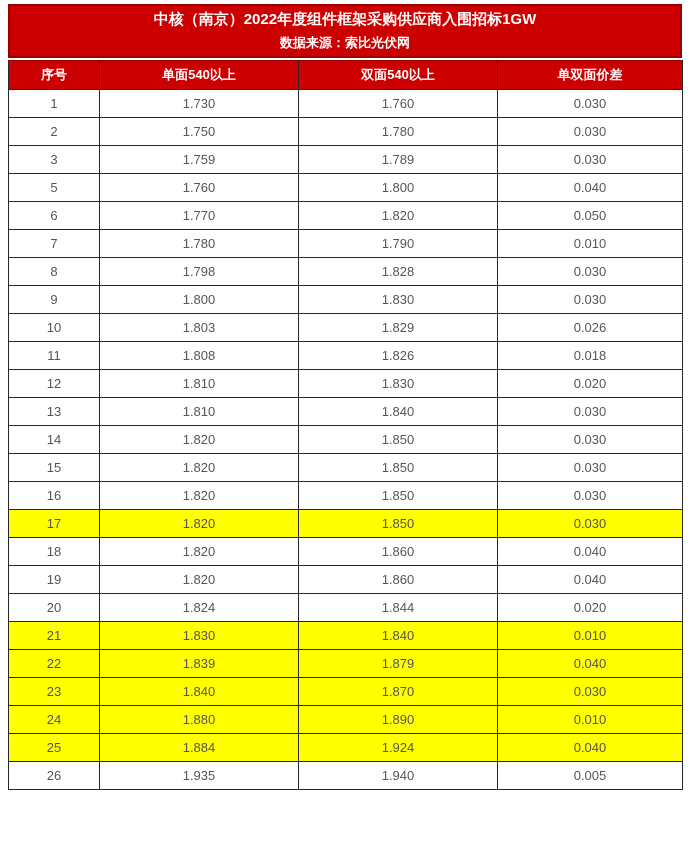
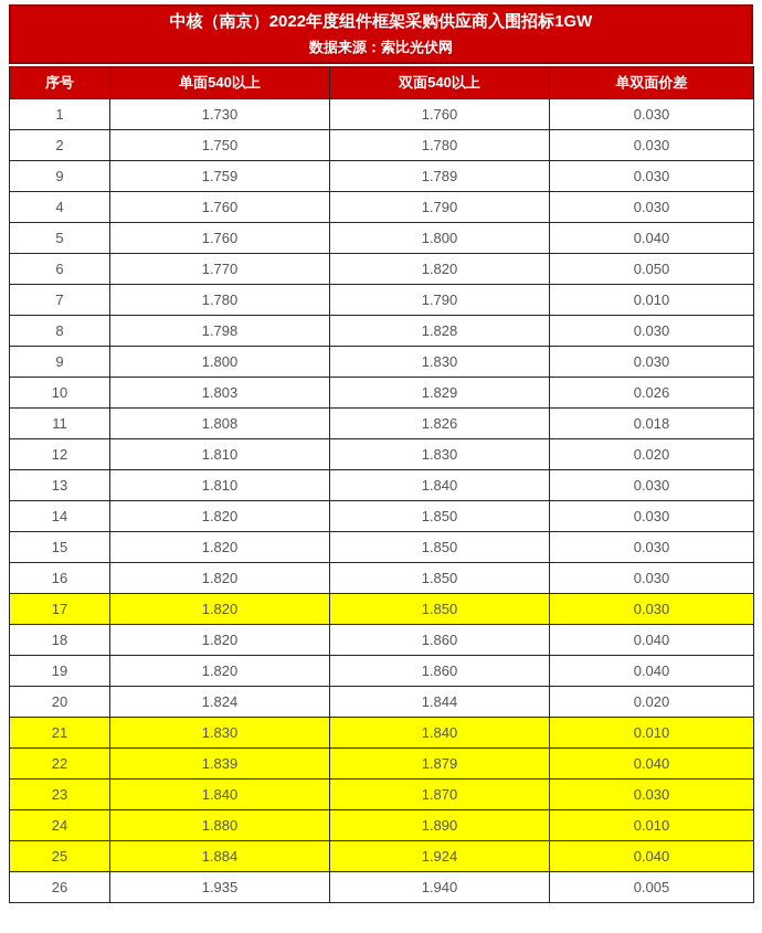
  中核（南京）2022年度组件框架采购供应商入围招标1GW
  数据来源：索比光伏网
  序号	单面540以上	双面540以上	单双面价差
  1	1.730	1.760	0.030
  2	1.750	1.780	0.030
- 3	1.759	1.789	0.030
+ 9	1.759	1.789	0.030
+ 4	1.760	1.790	0.030
  5	1.760	1.800	0.040
  6	1.770	1.820	0.050
  7	1.780	1.790	0.010
  8	1.798	1.828	0.030
  9	1.800	1.830	0.030
  10	1.803	1.829	0.026
  11	1.808	1.826	0.018
  12	1.810	1.830	0.020
  13	1.810	1.840	0.030
  14	1.820	1.850	0.030
  15	1.820	1.850	0.030
  16	1.820	1.850	0.030
  17	1.820	1.850	0.030
  18	1.820	1.860	0.040
  19	1.820	1.860	0.040
  20	1.824	1.844	0.020
  21	1.830	1.840	0.010
  22	1.839	1.879	0.040
  23	1.840	1.870	0.030
  24	1.880	1.890	0.010
  25	1.884	1.924	0.040
  26	1.935	1.940	0.005
